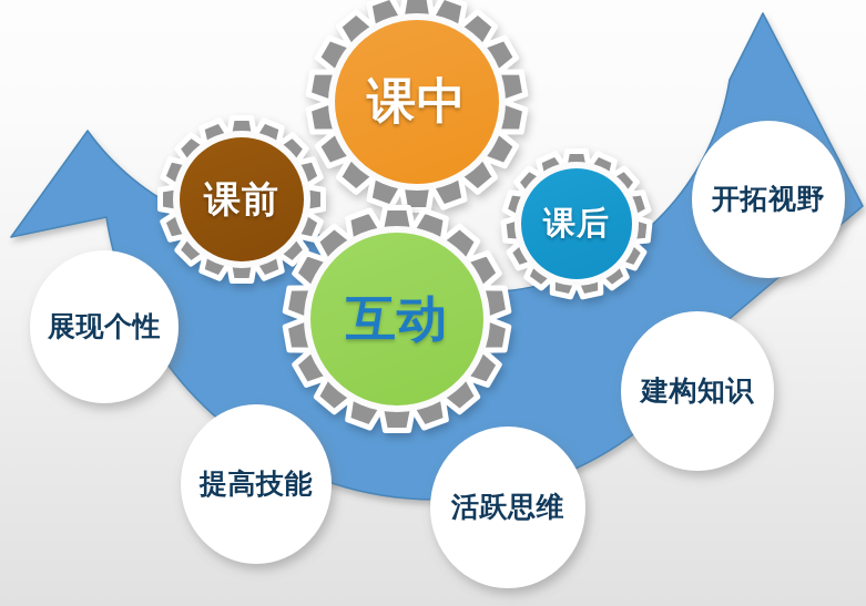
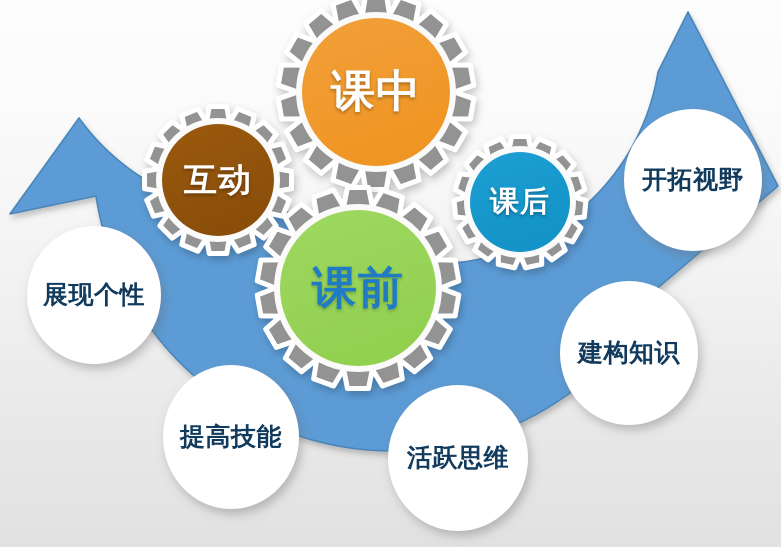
- 课前
+ 互动
  课中
  课后
- 互动
+ 课前
  展现个性
  提高技能
  活跃思维
  建构知识
  开拓视野
